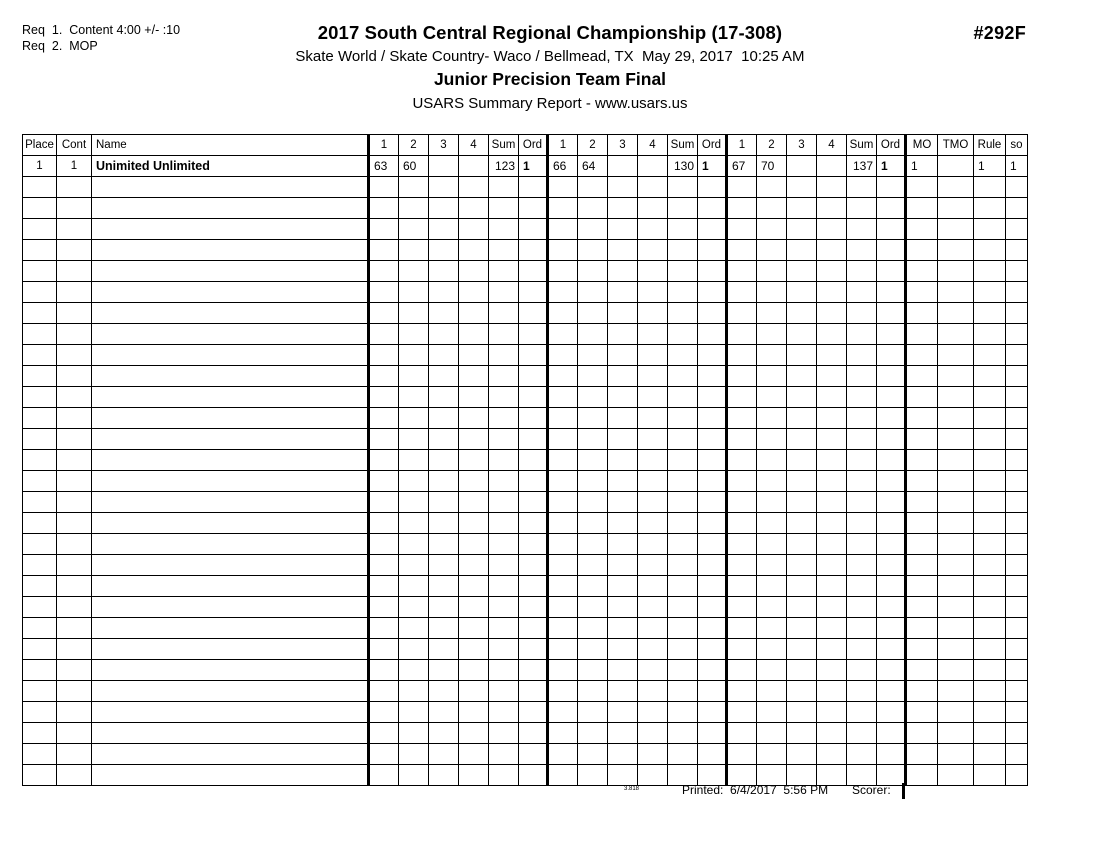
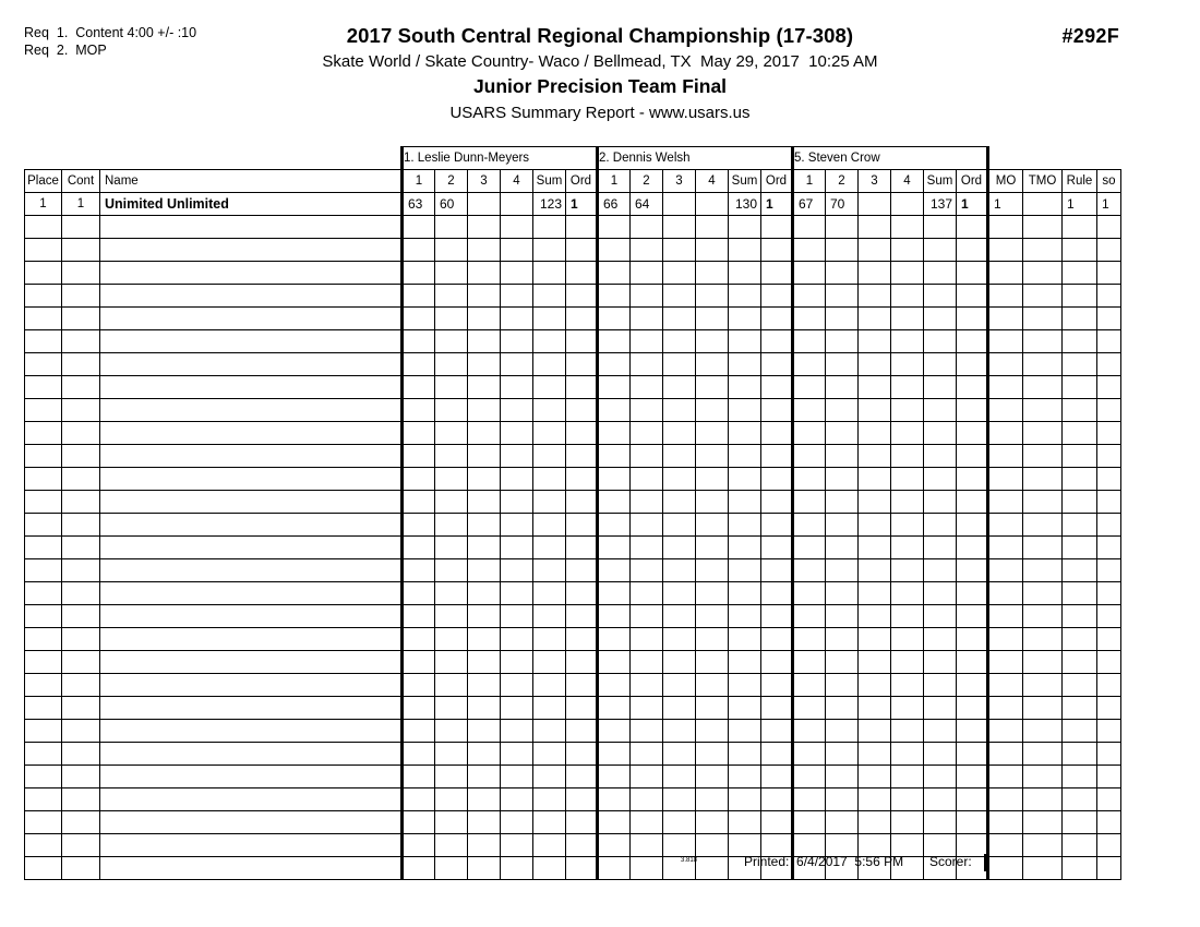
  Req 1. Content 4:00 +/- :10
  Req 2. MOP
  #292F
  2017 South Central Regional Championship (17-308)
  Skate World / Skate Country- Waco / Bellmead, TX May 29, 2017 10:25 AM
  Junior Precision Team Final
  USARS Summary Report - www.usars.us
+ 			1. Leslie Dunn-Meyers	2. Dennis Welsh	5. Steven Crow
  Place	Cont	Name	1	2	3	4	Sum	Ord	1	2	3	4	Sum	Ord	1	2	3	4	Sum	Ord	MO	TMO	Rule	so
  1	1	Unimited Unlimited	63	60			123	1	66	64			130	1	67	70			137	1	1		1	1
  Printed: 6/4/2017 5:56 PM
  Scorer:
